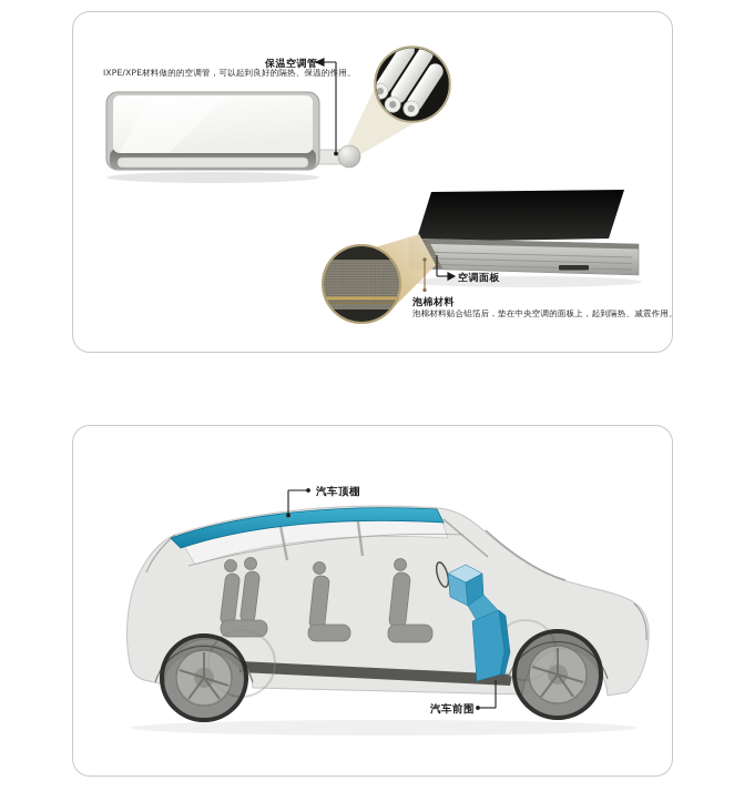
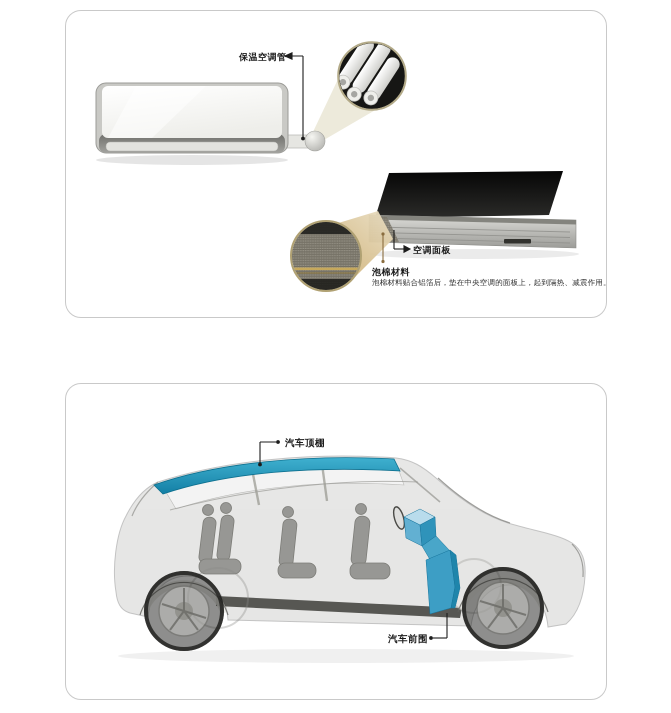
  保温空调管
- IXPE/XPE材料做的的空调管，可以起到良好的隔热、保温的作用。
  空调面板
  泡棉材料
  泡棉材料贴合铝箔后，垫在中央空调的面板上，起到隔热、减震作用
  汽车顶棚
  汽车前围
